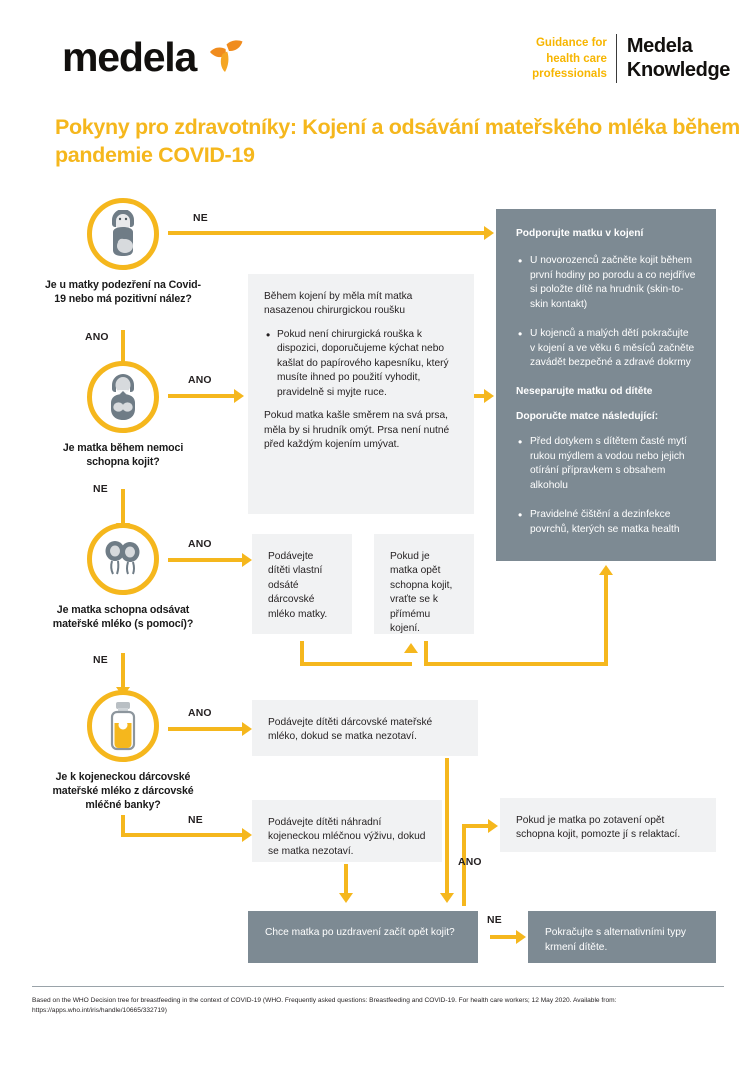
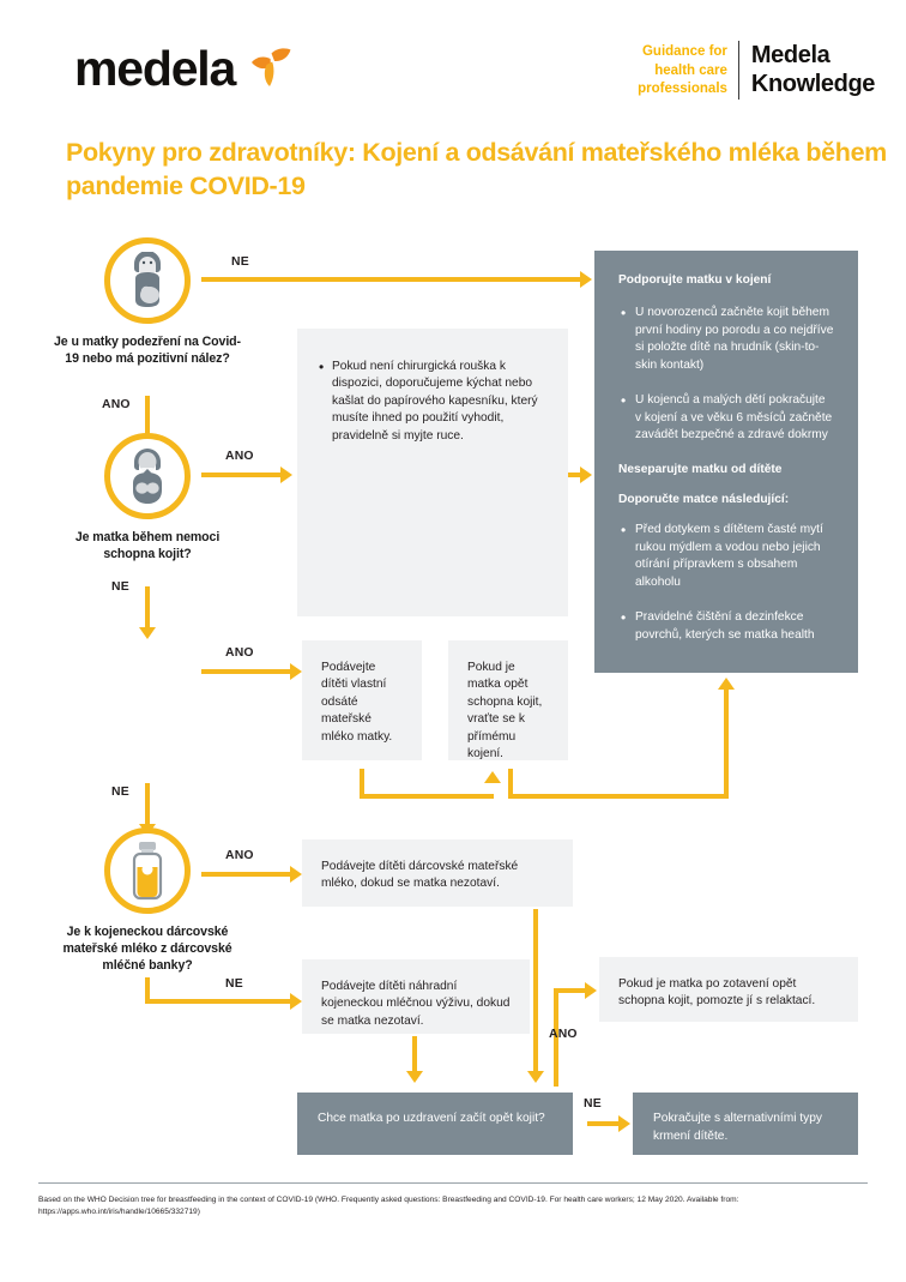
  medela
  Guidance for
  health care
  professionals
  Medela
  Knowledge
  Pokyny pro zdravotníky: Kojení a odsávání mateřského mléka během pandemie COVID-19
  Je u matky podezření na Covid-19 nebo má pozitivní nález?
  NE
  ANO
  Je matka během nemoci schopna kojit?
  ANO
  NE
- Je matka schopna odsávat mateřské mléko (s pomocí)?
  ANO
  NE
  Je k kojeneckou dárcovské mateřské mléko z dárcovské mléčné banky?
  ANO
  NE
- Během kojení by měla mít matka nasazenou chirurgickou roušku
  Pokud není chirurgická rouška k dispozici, doporučujeme kýchat nebo kašlat do papírového kapesníku, který musíte ihned po použití vyhodit, pravidelně si myjte ruce.
- Pokud matka kašle směrem na svá prsa, měla by si hrudník omýt. Prsa není nutné před každým kojením umývat.
  Podporujte matku v kojení
  U novorozenců začněte kojit během první hodiny po porodu a co nejdříve si položte dítě na hrudník (skin-to-skin kontakt)
  U kojenců a malých dětí pokračujte v kojení a ve věku 6 měsíců začněte zavádět bezpečné a zdravé dokrmy
  Neseparujte matku od dítěte
  Doporučte matce následující:
  Před dotykem s dítětem časté mytí rukou mýdlem a vodou nebo jejich otírání přípravkem s obsahem alkoholu
  Pravidelné čištění a dezinfekce povrchů, kterých se matka health
- Podávejte dítěti vlastní odsáté dárcovské mléko matky.
+ Podávejte dítěti vlastní odsáté mateřské mléko matky.
  Pokud je matka opět schopna kojit, vraťte se k přímému kojení.
  Podávejte dítěti dárcovské mateřské mléko, dokud se matka nezotaví.
  Podávejte dítěti náhradní kojeneckou mléčnou výživu, dokud se matka nezotaví.
  Pokud je matka po zotavení opět schopna kojit, pomozte jí s relaktací.
  ANO
  Chce matka po uzdravení začít opět kojit?
  Pokračujte s alternativními typy krmení dítěte.
  NE
